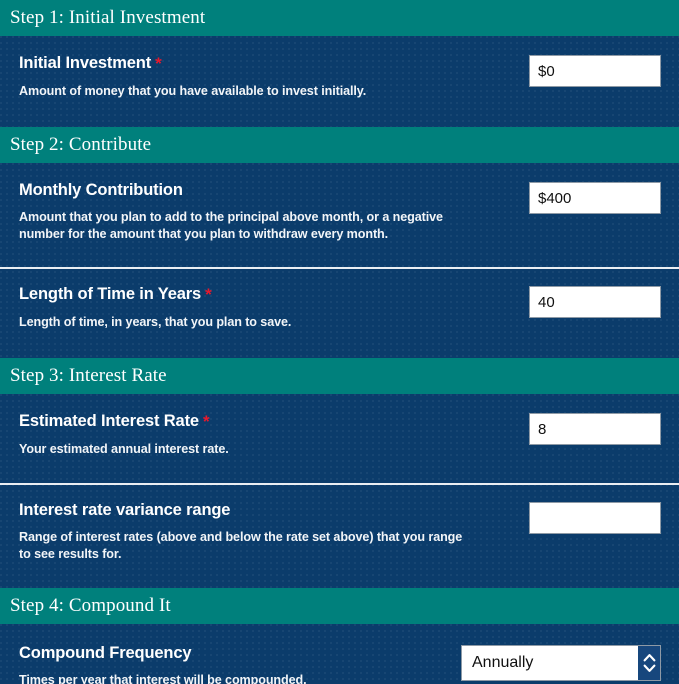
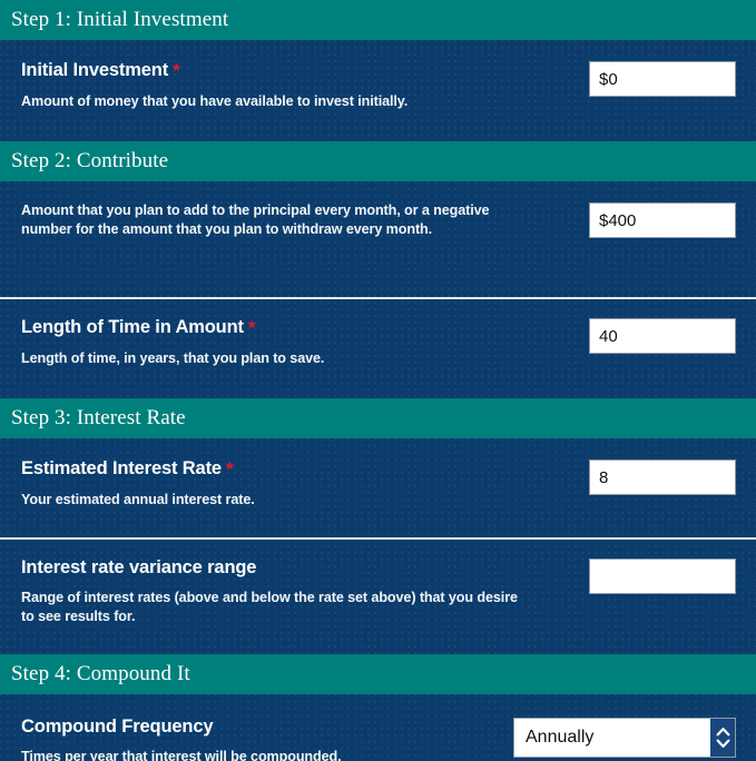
  Step 1: Initial Investment
  Initial Investment *
  Amount of money that you have available to invest initially.
  $0
  Step 2: Contribute
- Monthly Contribution
- Amount that you plan to add to the principal above month, or a negative number for the amount that you plan to withdraw every month.
+ Amount that you plan to add to the principal every month, or a negative number for the amount that you plan to withdraw every month.
  $400
- Length of Time in Years *
+ Length of Time in Amount *
  Length of time, in years, that you plan to save.
  40
  Step 3: Interest Rate
  Estimated Interest Rate *
  Your estimated annual interest rate.
  8
  Interest rate variance range
- Range of interest rates (above and below the rate set above) that you range to see results for.
+ Range of interest rates (above and below the rate set above) that you desire to see results for.
  Step 4: Compound It
  Compound Frequency
  Times per year that interest will be compounded.
  Annually
